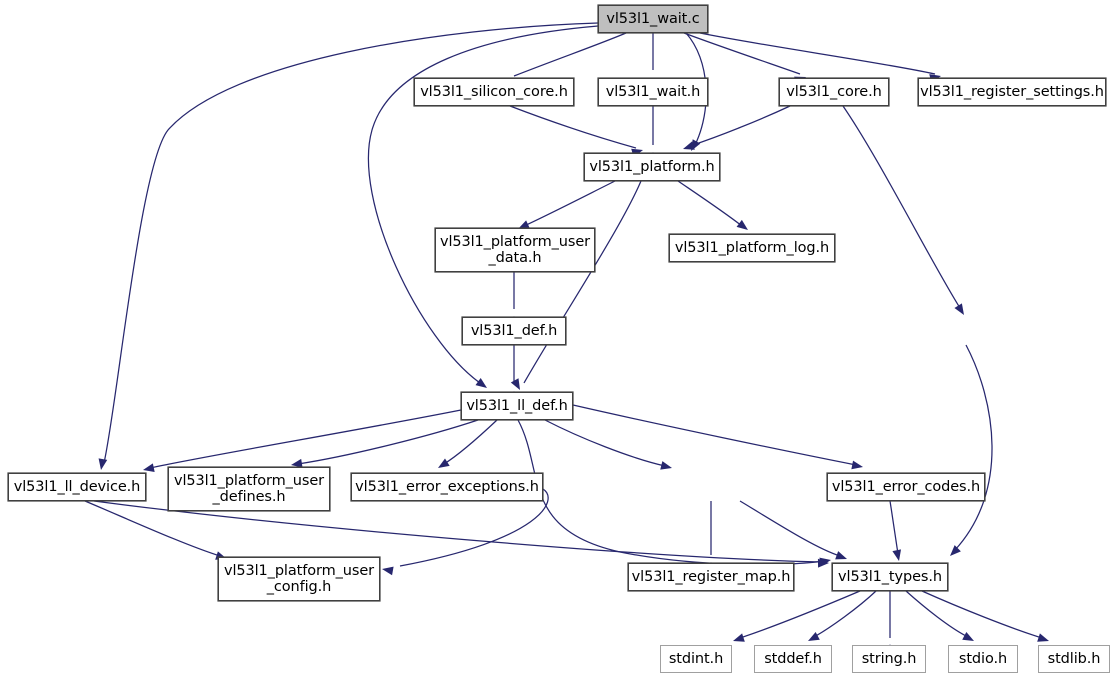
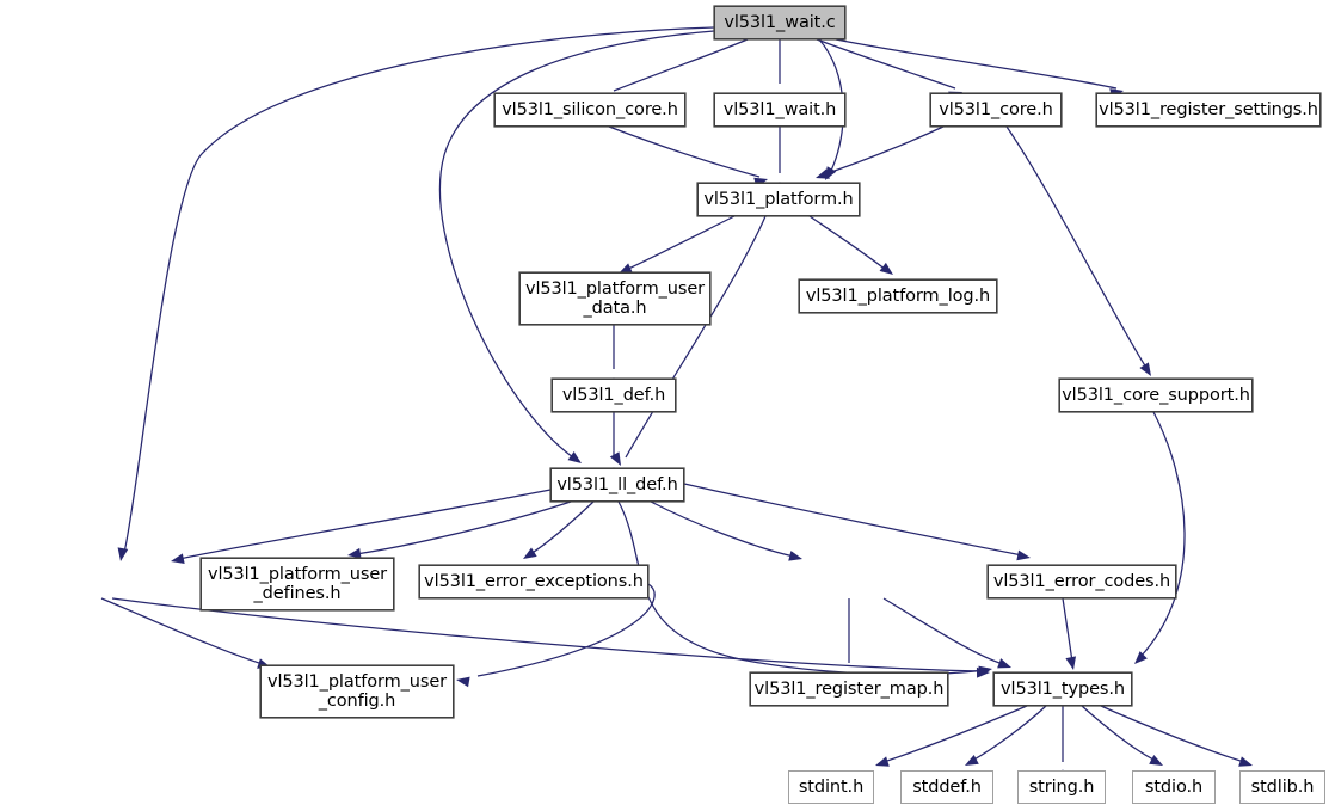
  vl53l1_wait.c
  vl53l1_silicon_core.h
  vl53l1_wait.h
  vl53l1_core.h
  vl53l1_register_settings.h
  vl53l1_platform.h
  vl53l1_platform_user
  _data.h
  vl53l1_platform_log.h
  vl53l1_def.h
+ vl53l1_core_support.h
  vl53l1_ll_def.h
- vl53l1_ll_device.h
  vl53l1_platform_user
  _defines.h
  vl53l1_error_exceptions.h
  vl53l1_error_codes.h
  vl53l1_platform_user
  _config.h
  vl53l1_register_map.h
  vl53l1_types.h
  stdint.h
  stddef.h
  string.h
  stdio.h
  stdlib.h
